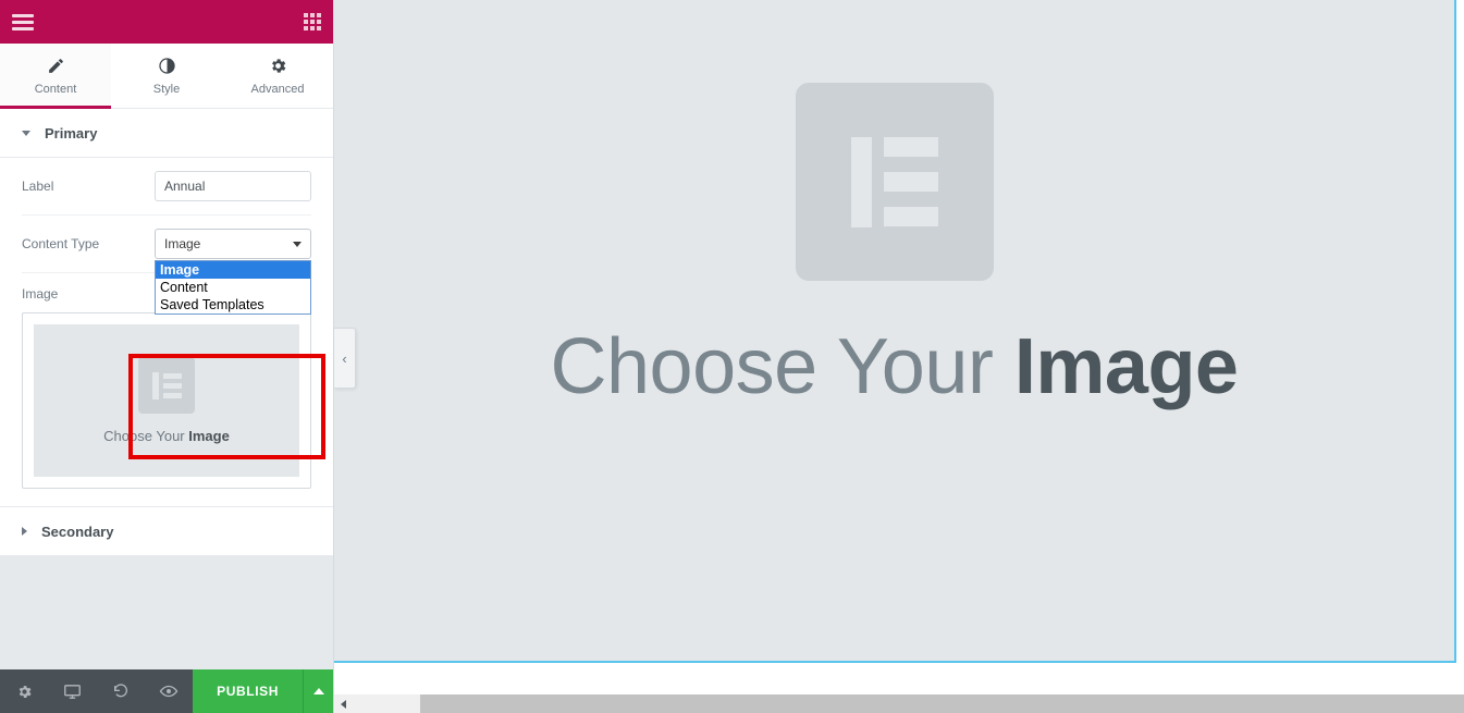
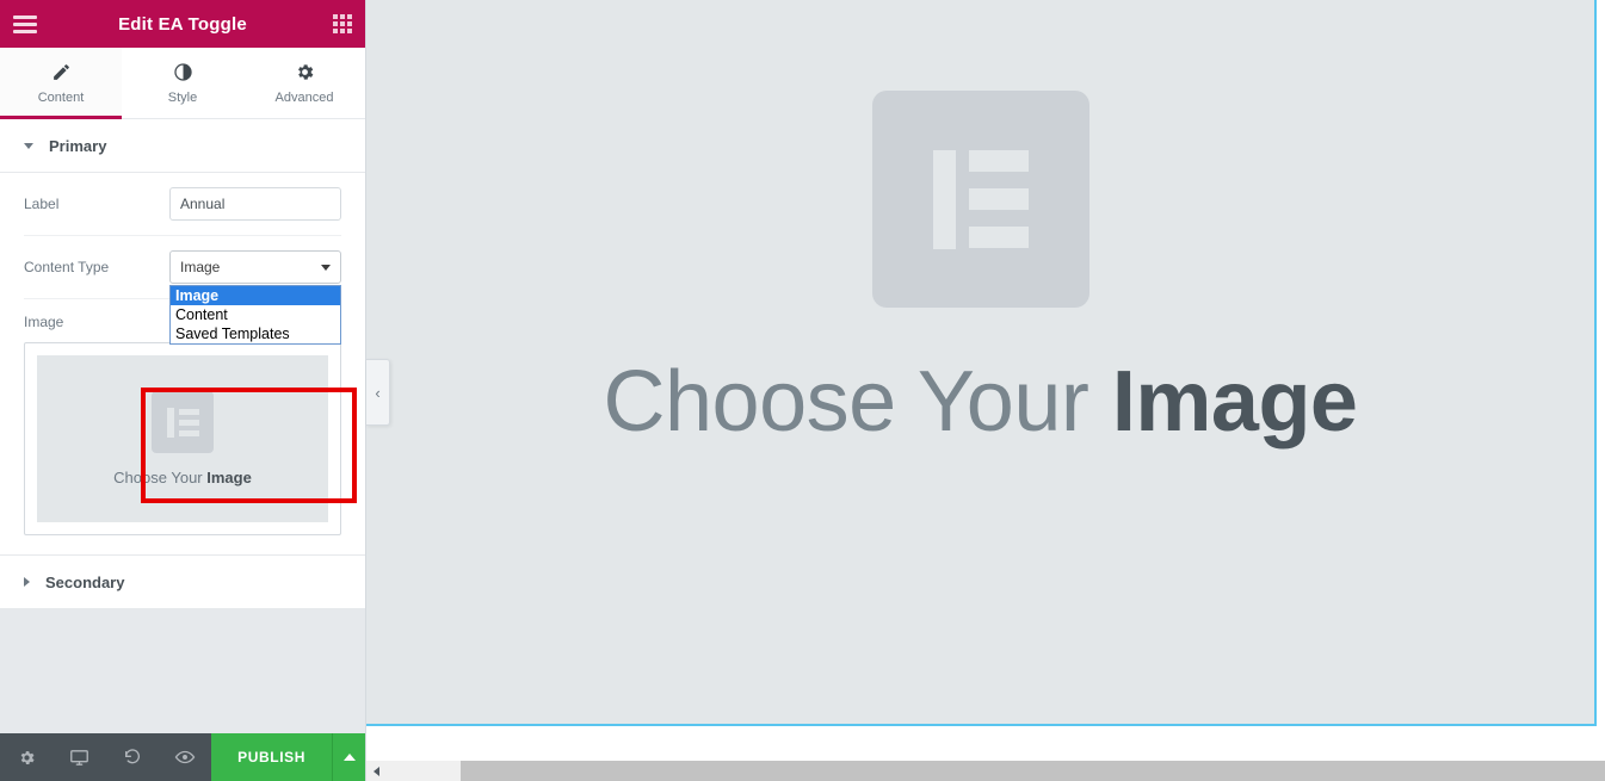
+ Edit EA Toggle
  Content
  Style
  Advanced
  Primary
  Label
  Annual
  Content Type
  Image
  Image
  Content
  Saved Templates
  Image
  Choose Your Image
  Secondary
  PUBLISH
  Choose Your Image
  ‹
